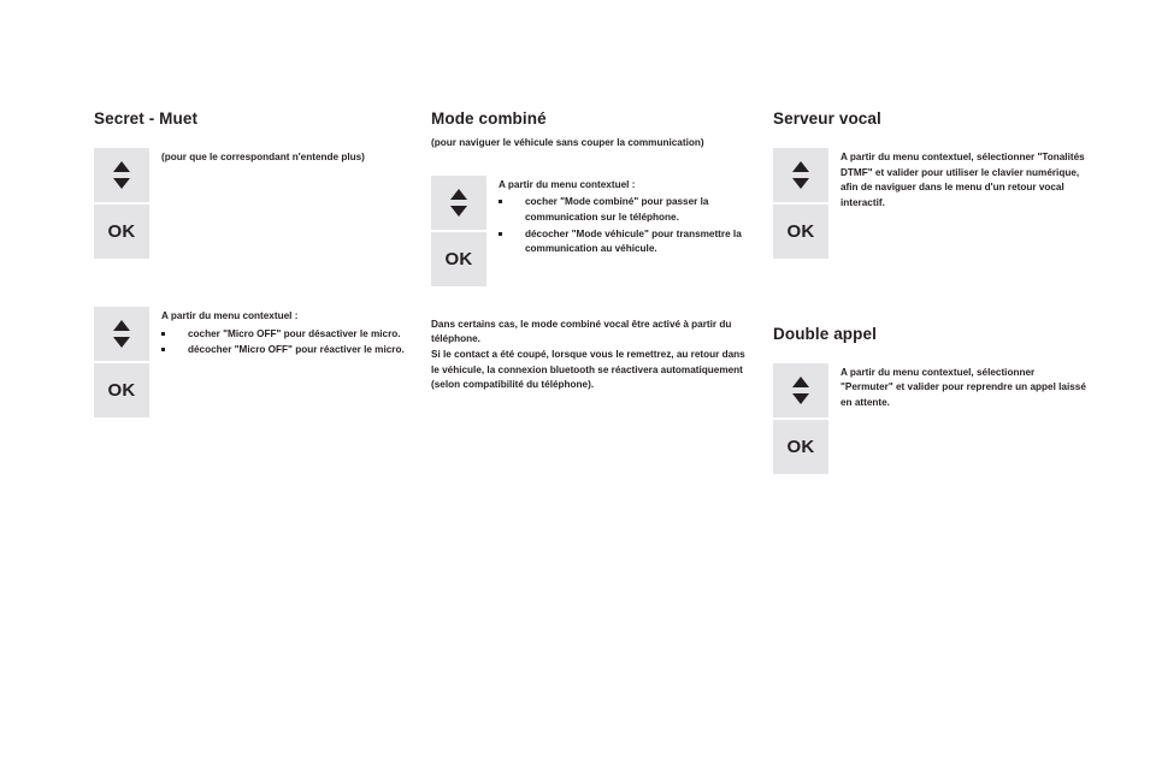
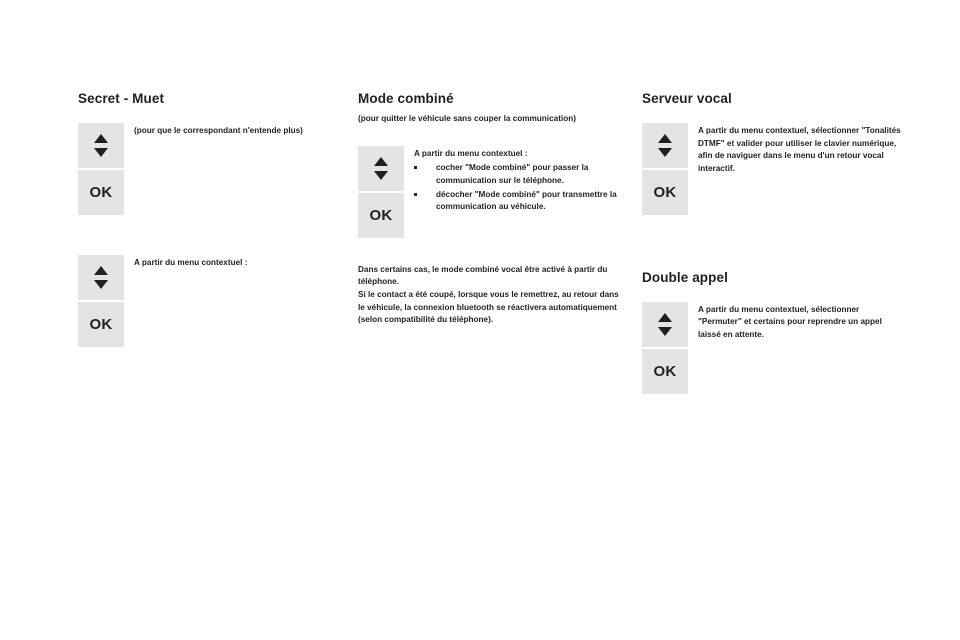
  Secret - Muet
  OK
  (pour que le correspondant n'entende plus)
  OK
  A partir du menu contextuel :
- cocher "Micro OFF" pour désactiver le micro.
- décocher "Micro OFF" pour réactiver le micro.
  Mode combiné
- (pour naviguer le véhicule sans couper la communication)
+ (pour quitter le véhicule sans couper la communication)
  OK
  A partir du menu contextuel :
  cocher "Mode combiné" pour passer la communication sur le téléphone.
- décocher "Mode véhicule" pour transmettre la communication au véhicule.
+ décocher "Mode combiné" pour transmettre la communication au véhicule.
  Dans certains cas, le mode combiné vocal être activé à partir du téléphone.
  Si le contact a été coupé, lorsque vous le remettrez, au retour dans le véhicule, la connexion bluetooth se réactivera automatiquement (selon compatibilité du téléphone).
  Serveur vocal
  OK
  A partir du menu contextuel, sélectionner "Tonalités DTMF" et valider pour utiliser le clavier numérique, afin de naviguer dans le menu d'un retour vocal interactif.
  Double appel
  OK
- A partir du menu contextuel, sélectionner "Permuter" et valider pour reprendre un appel laissé en attente.
+ A partir du menu contextuel, sélectionner "Permuter" et certains pour reprendre un appel laissé en attente.
